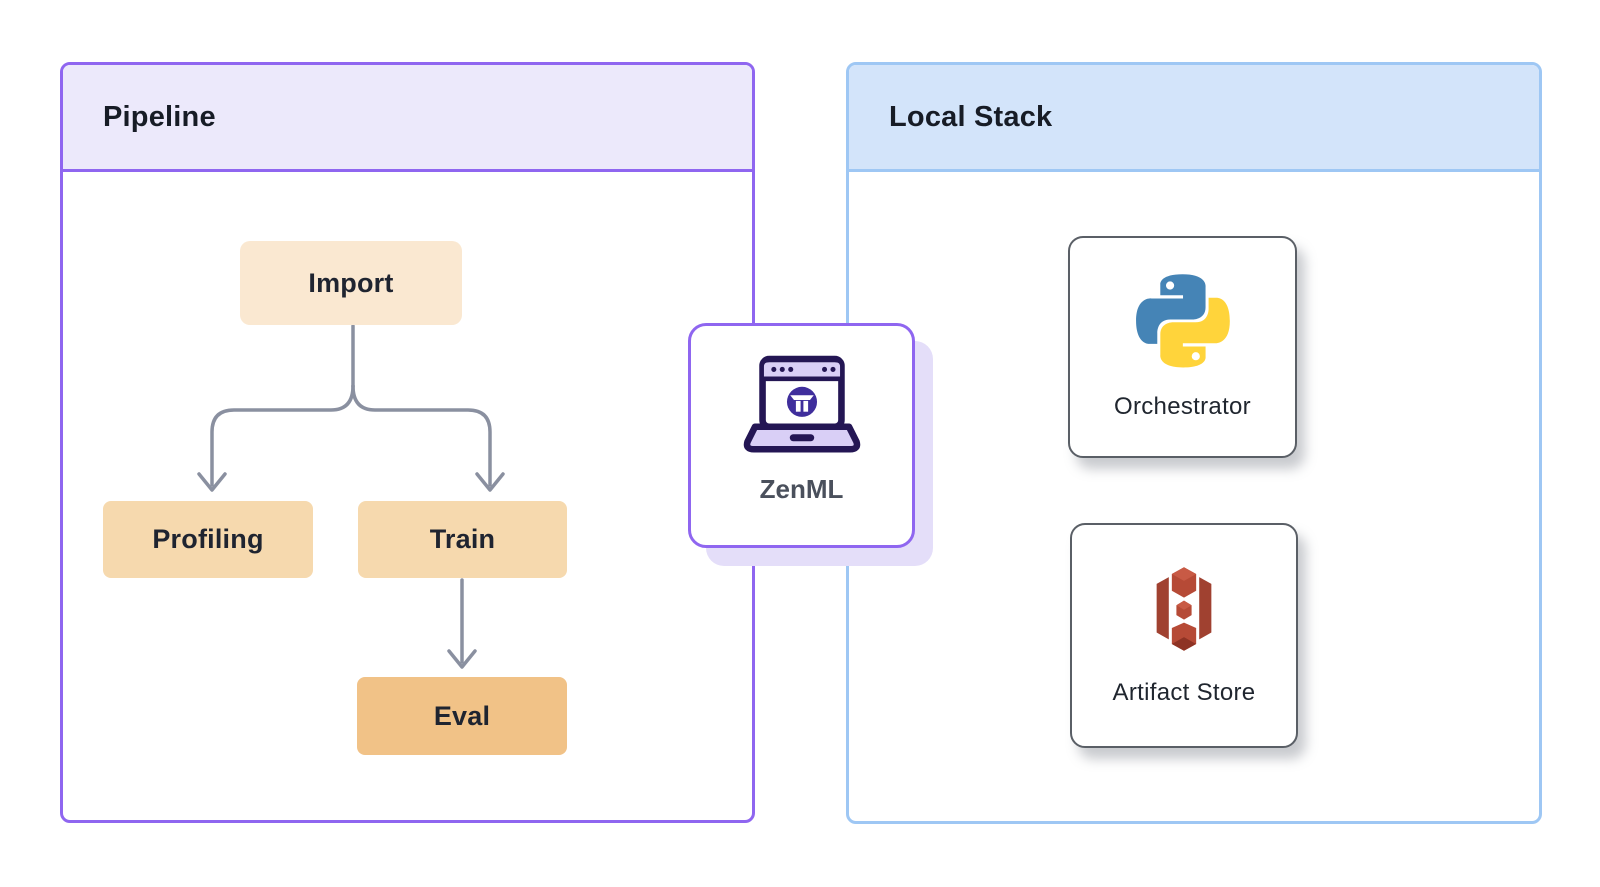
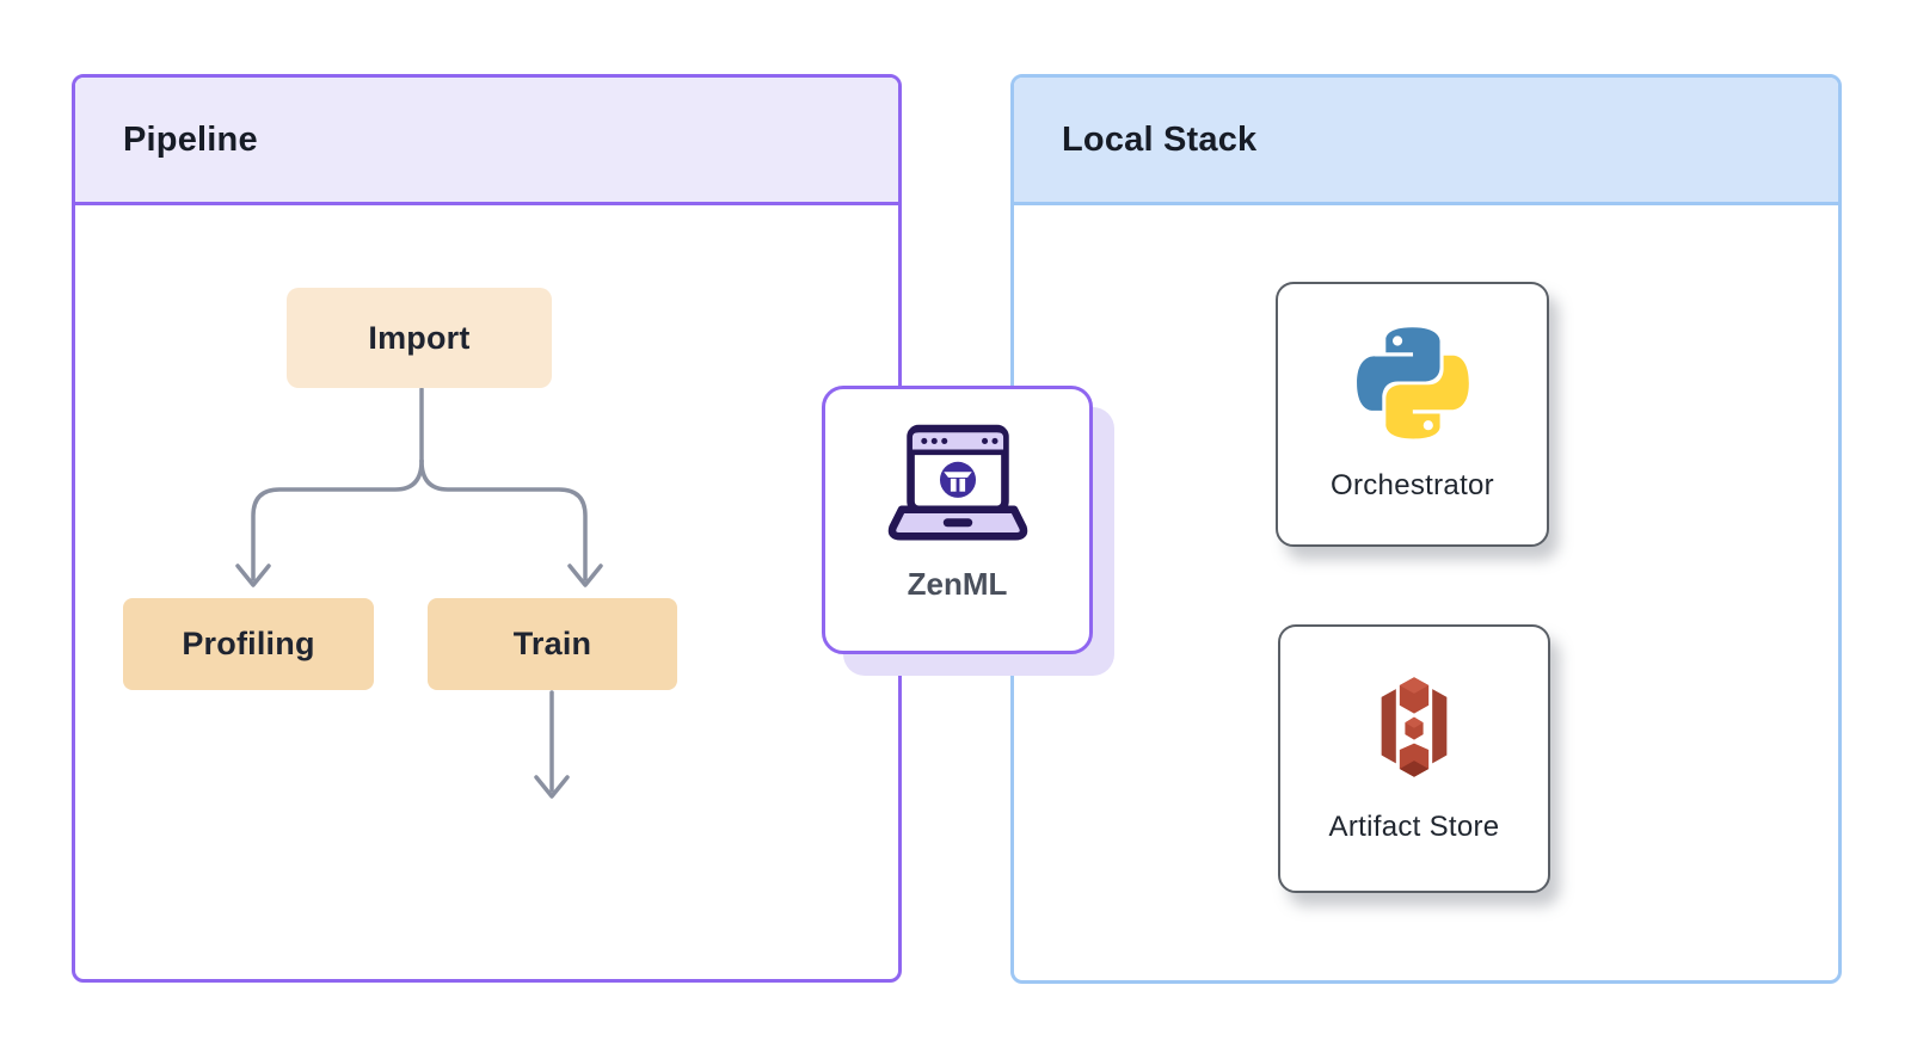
  Pipeline
  Local Stack
  Import
  Profiling
  Train
- Eval
  ZenML
  Orchestrator
  Artifact Store
